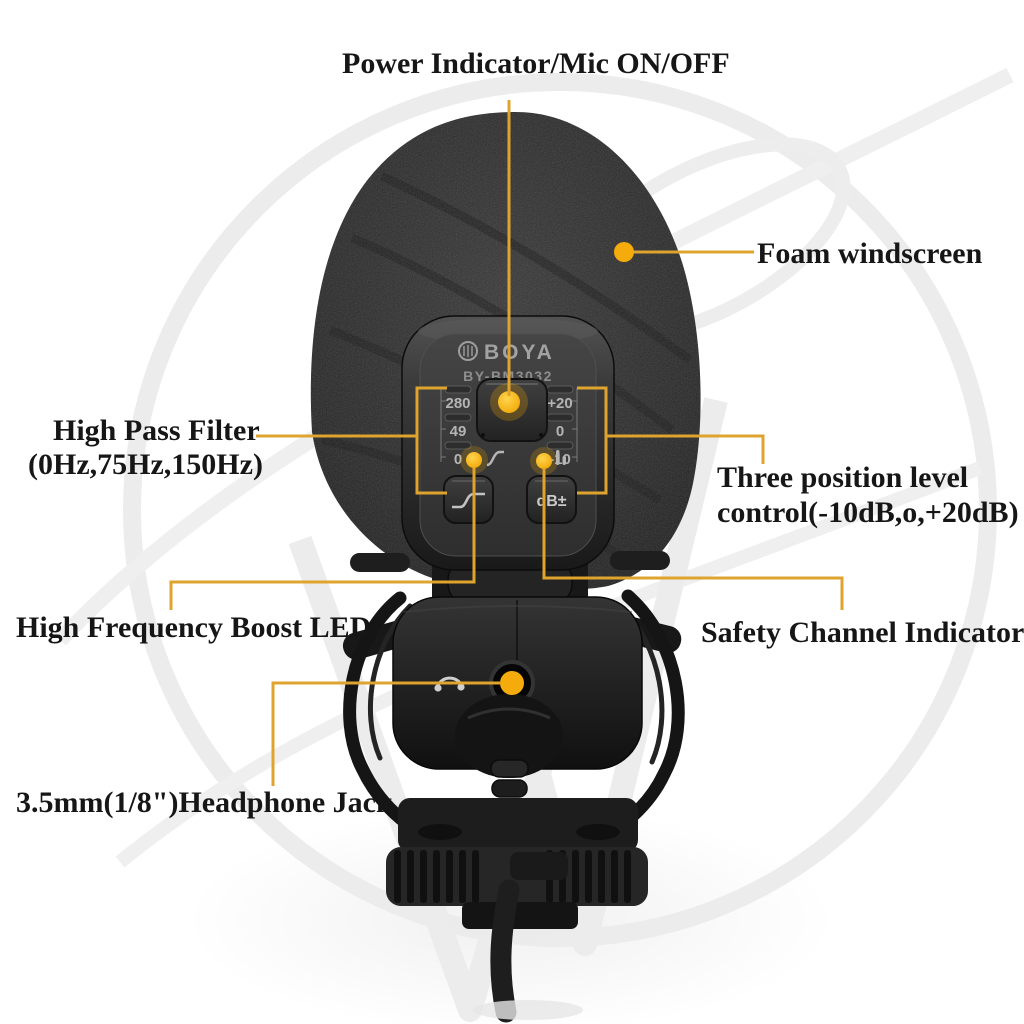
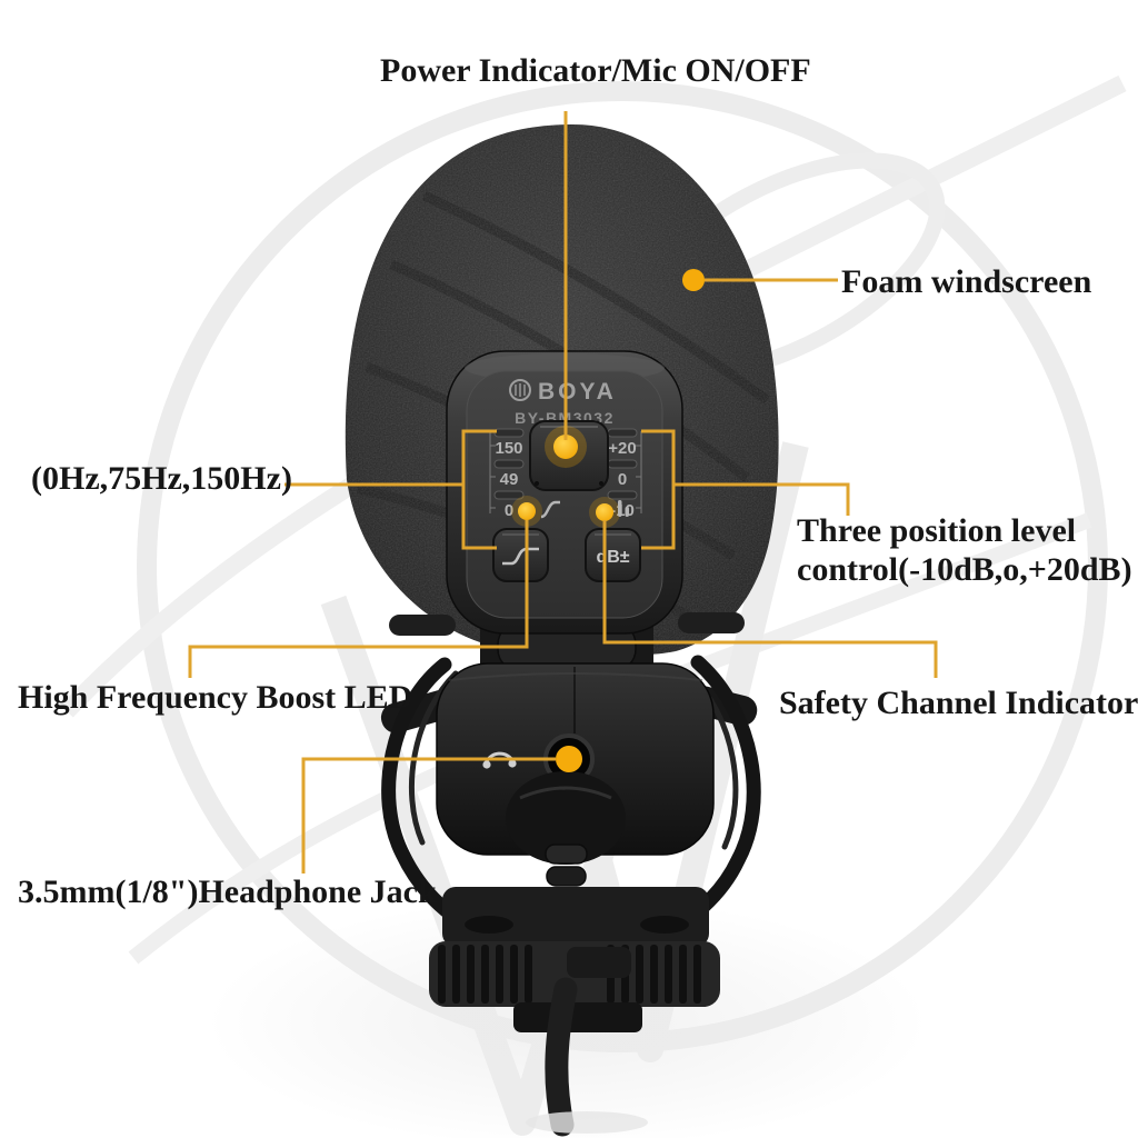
  BOYA
  BY-B3032
- 280
+ 150
  49
  0
  +20
  0
  dB±
  Power Indicator/Mic ON/OFF
  Foam windscreen
- High Pass Filter
  (0Hz,75Hz,150Hz)
  Three position level
  control(-10dB,o,+20dB)
  High Frequency Boost LED
  Safety Channel Indicator
  3.5mm(1/8")Headphone Jack
